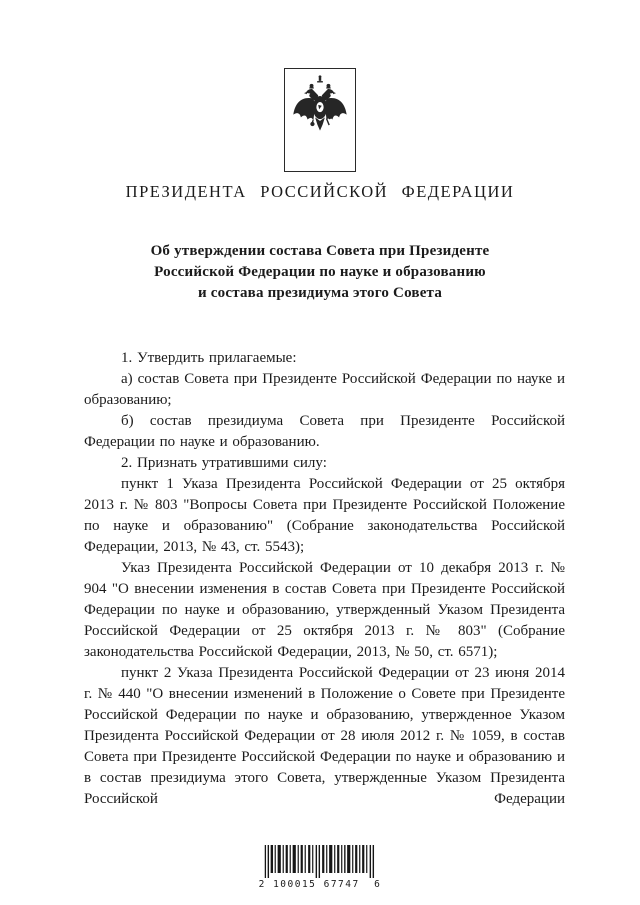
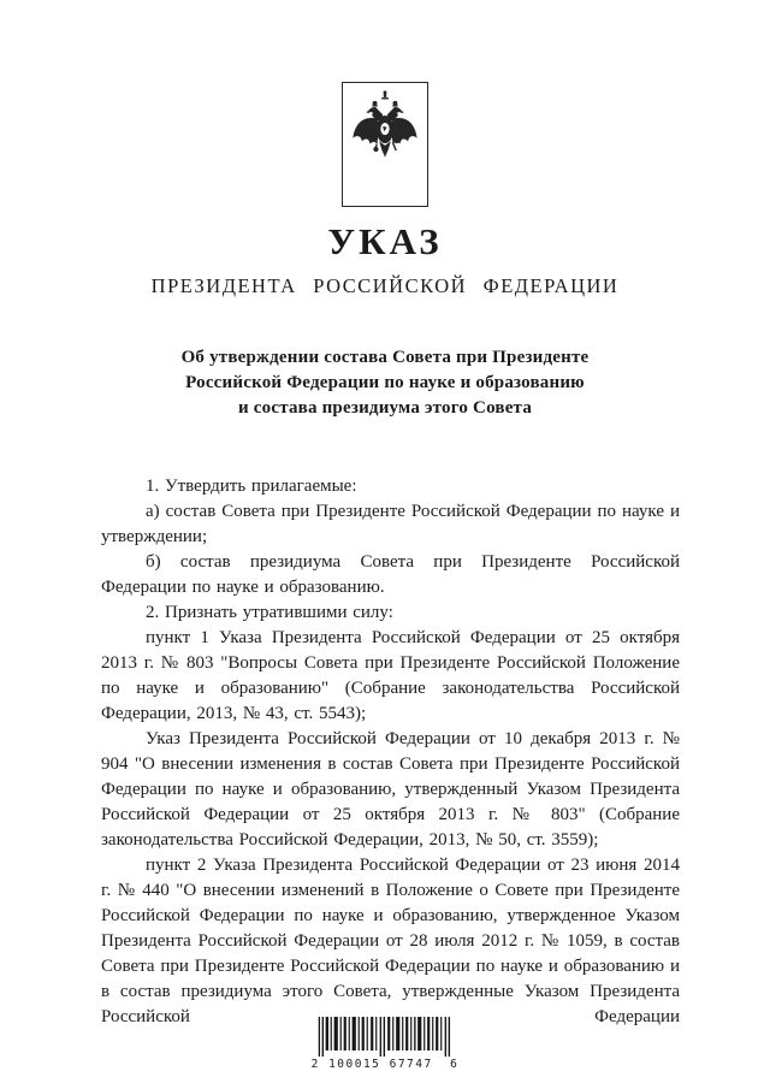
+ УКАЗ
  ПРЕЗИДЕНТА РОССИЙСКОЙ ФЕДЕРАЦИИ
  Об утверждении состава Совета при Президенте
  Российской Федерации по науке и образованию
  и состава президиума этого Совета
  1. Утвердить прилагаемые:
- а) состав Совета при Президенте Российской Федерации по науке и образованию;
+ а) состав Совета при Президенте Российской Федерации по науке и утверждении;
  б) состав президиума Совета при Президенте Российской Федерации по науке и образованию.
  2. Признать утратившими силу:
  пункт 1 Указа Президента Российской Федерации от 25 октября 2013 г. № 803 "Вопросы Совета при Президенте Российской Положение по науке и образованию" (Собрание законодательства Российской Федерации, 2013, № 43, ст. 5543);
- Указ Президента Российской Федерации от 10 декабря 2013 г. № 904 "О внесении изменения в состав Совета при Президенте Российской Федерации по науке и образованию, утвержденный Указом Президента Российской Федерации от 25 октября 2013 г. № 803" (Собрание законодательства Российской Федерации, 2013, № 50, ст. 6571);
+ Указ Президента Российской Федерации от 10 декабря 2013 г. № 904 "О внесении изменения в состав Совета при Президенте Российской Федерации по науке и образованию, утвержденный Указом Президента Российской Федерации от 25 октября 2013 г. № 803" (Собрание законодательства Российской Федерации, 2013, № 50, ст. 3559);
  пункт 2 Указа Президента Российской Федерации от 23 июня 2014 г. № 440 "О внесении изменений в Положение о Совете при Президенте Российской Федерации по науке и образованию, утвержденное Указом Президента Российской Федерации от 28 июля 2012 г. № 1059, в состав Совета при Президенте Российской Федерации по науке и образованию и в состав президиума этого Совета, утвержденные Указом Президента Российской Федерации
  2 100015 67747 6
